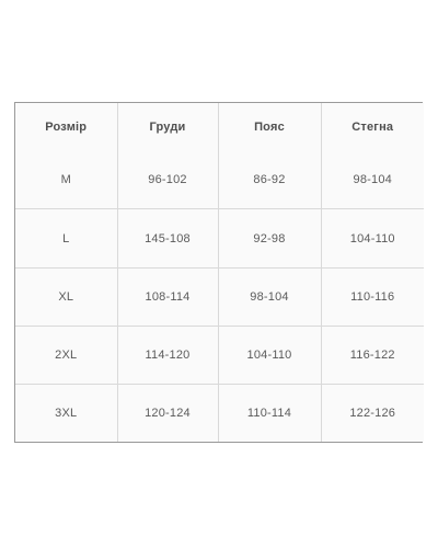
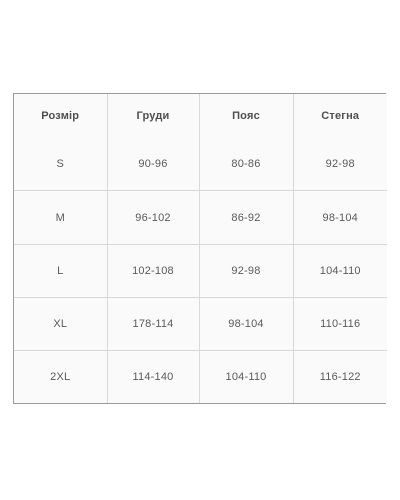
  Розмір	Груди	Пояс	Стегна
+ S	90-96	80-86	92-98
  M	96-102	86-92	98-104
- L	145-108	92-98	104-110
+ L	102-108	92-98	104-110
- XL	108-114	98-104	110-116
+ XL	178-114	98-104	110-116
- 2XL	114-120	104-110	116-122
+ 2XL	114-140	104-110	116-122
- 3XL	120-124	110-114	122-126
